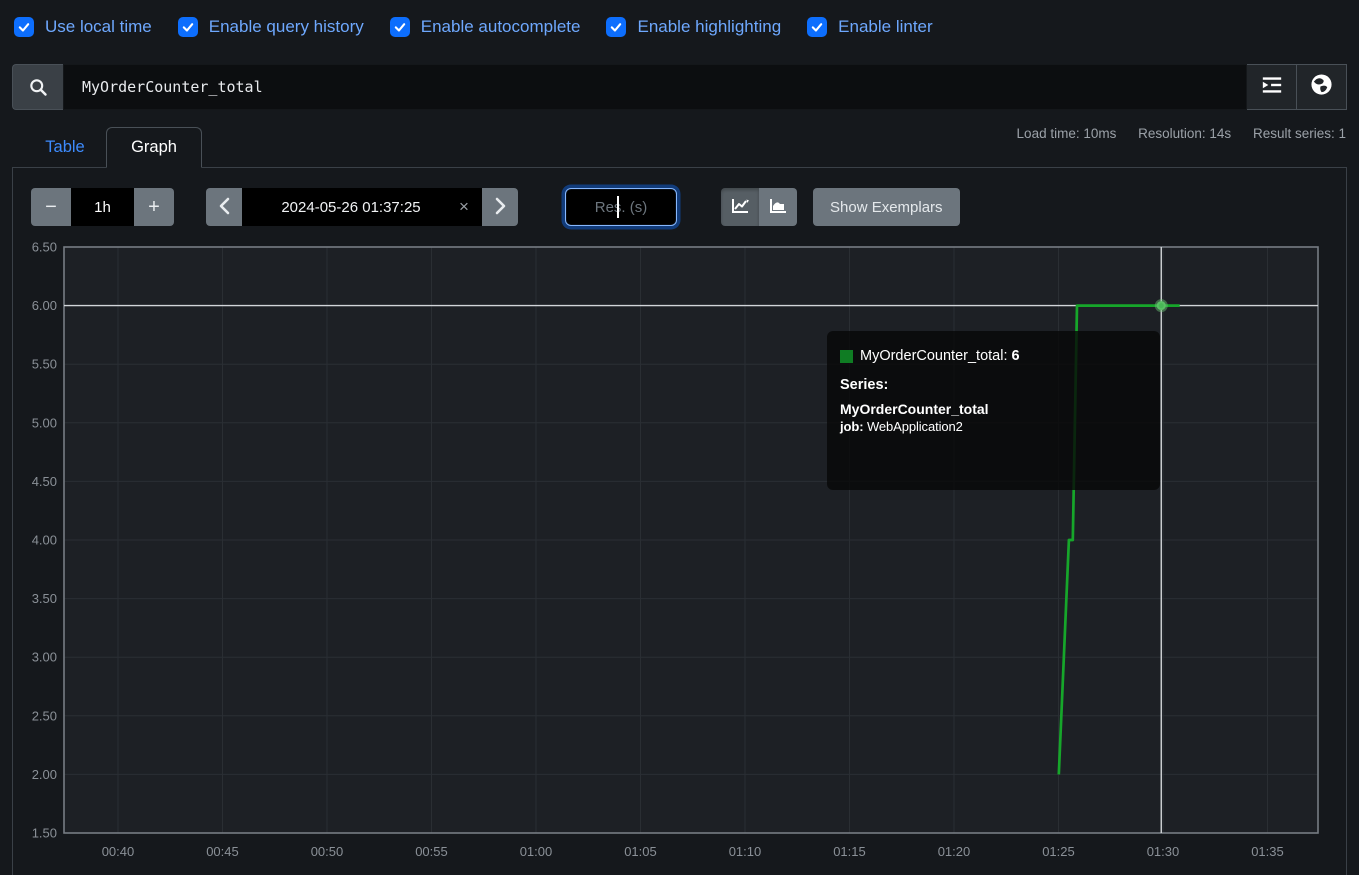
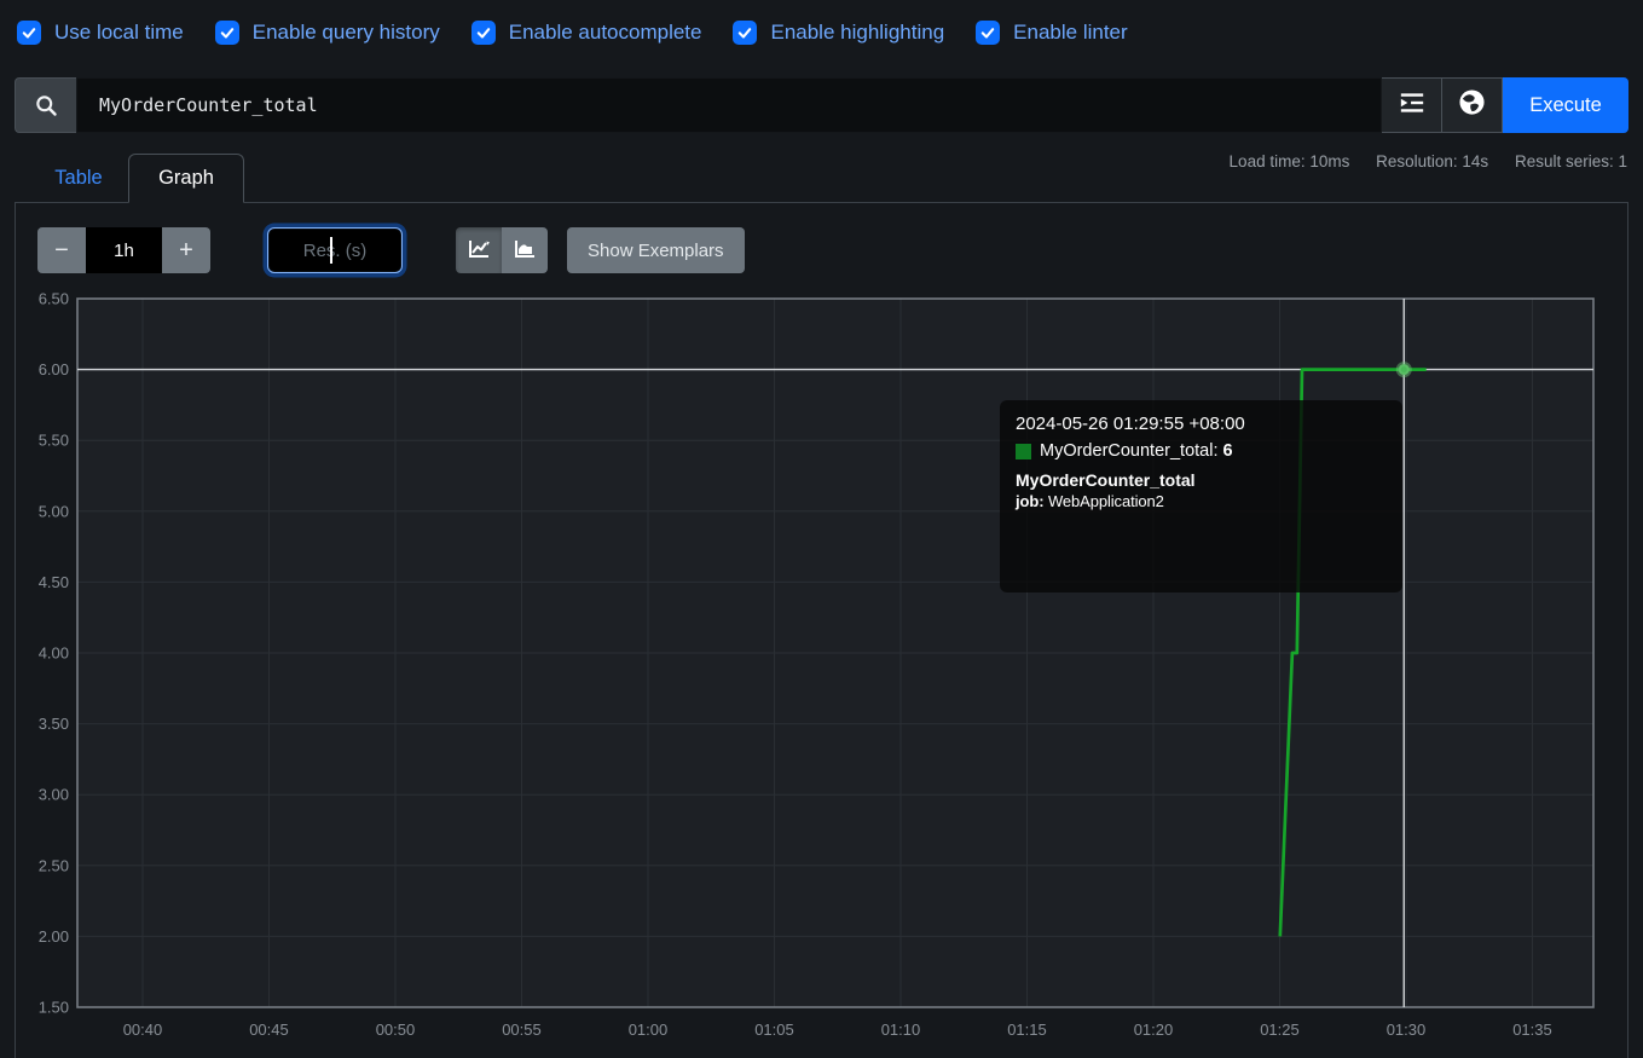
  Use local time
  Enable query history
  Enable autocomplete
  Enable highlighting
  Enable linter
  MyOrderCounter_total
+ Execute
  Load time: 10ms Resolution: 14s Result series: 1
  Table
  Graph
  −
  1h
  +
- 2024-05-26 01:37:25
- ×
  Re. (s)
  Show Exemplars
  1.50
  2.00
  2.50
  3.00
  3.50
  4.00
  4.50
  5.00
  5.50
  6.00
  6.50
  00:40
  00:45
  00:50
  00:55
  01:00
  01:05
  01:10
  01:15
  01:20
  01:25
  01:30
  01:35
+ 2024-05-26 01:29:55 +08:00
  MyOrderCounter_total
  6
- Series:
  MyOrderCounter_total
  job WebApplication2
